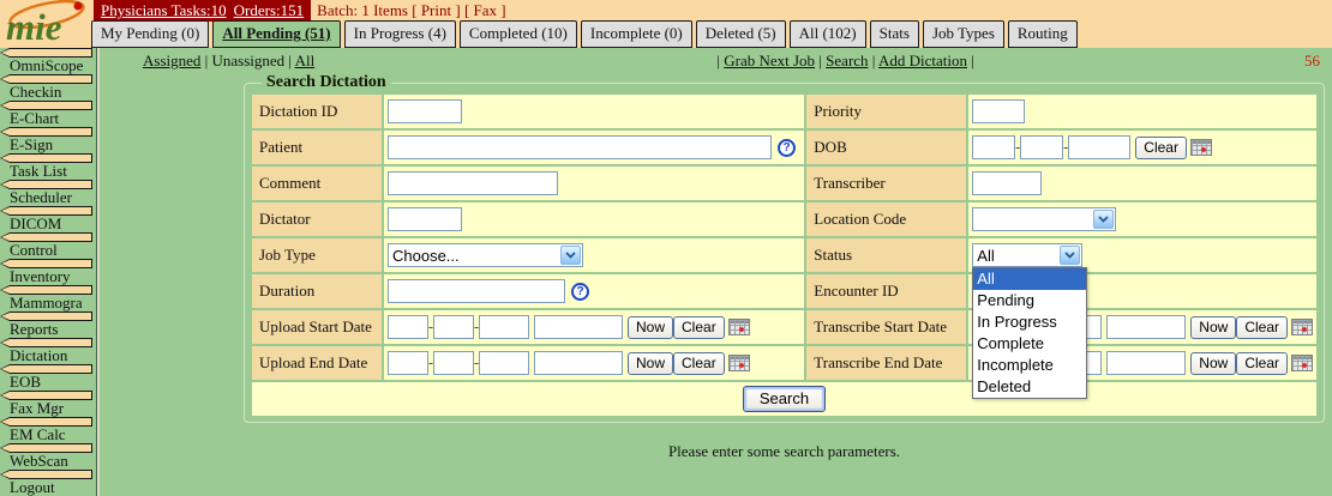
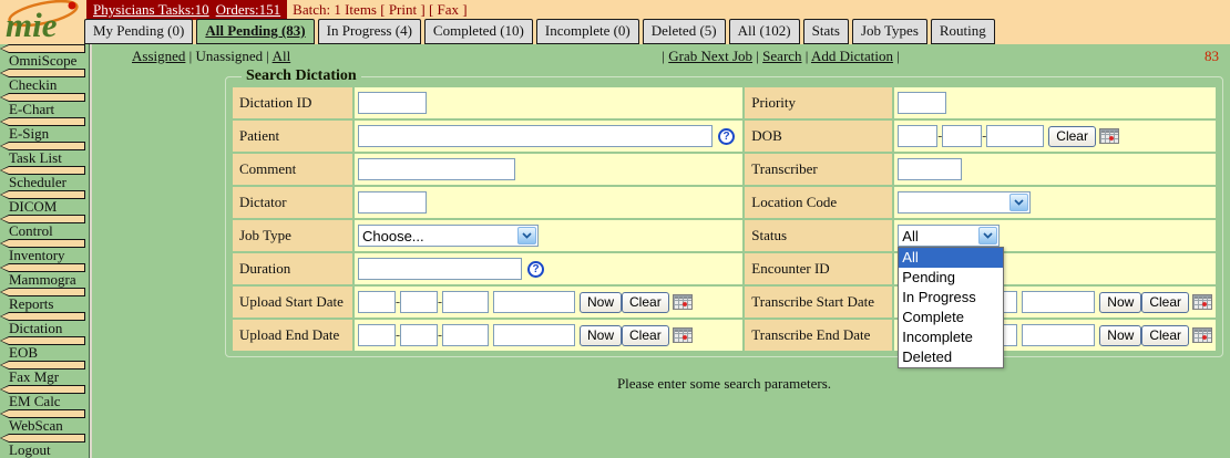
  mie
  Physicians Tasks:10
  Orders:151
  Batch: 1 Items [ Print ] [ Fax ]
  My Pending (0)
- All Pending (51)
+ All Pending (83)
  In Progress (4)
  Completed (10)
  Incomplete (0)
  Deleted (5)
  All (102)
  Stats
  Job Types
  Routing
  OmniScope
  Checkin
  E-Chart
  E-Sign
  Task List
  Scheduler
  DICOM
  Control
  Inventory
  Mammogra
  Reports
  Dictation
  EOB
  Fax Mgr
  EM Calc
  WebScan
  Logout
  Assigned | Unassigned | All
  | Grab Next Job | Search | Add Dictation |
- 56
+ 83
  Search Dictation
  Dictation ID		Priority
  Patient	?	DOB	- - Clear
  Comment		Transcriber
  Dictator		Location Code
  Job Type	Choose...	Status	All All Pending In Progress Complete Incomplete Deleted
  Duration	?	Encounter ID
  Upload Start Date	- - Now Clear	Transcribe Start Date	Now Clear
  Upload End Date	- - Now Clear	Transcribe End Date	Now Clear
- Search
  Please enter some search parameters.
